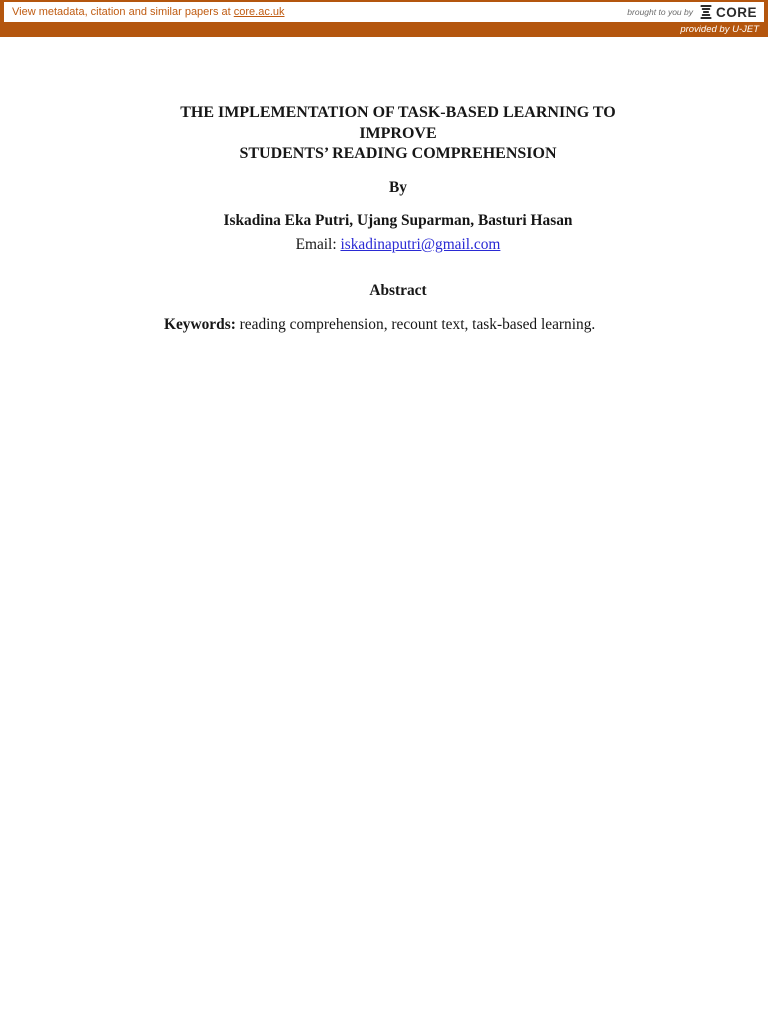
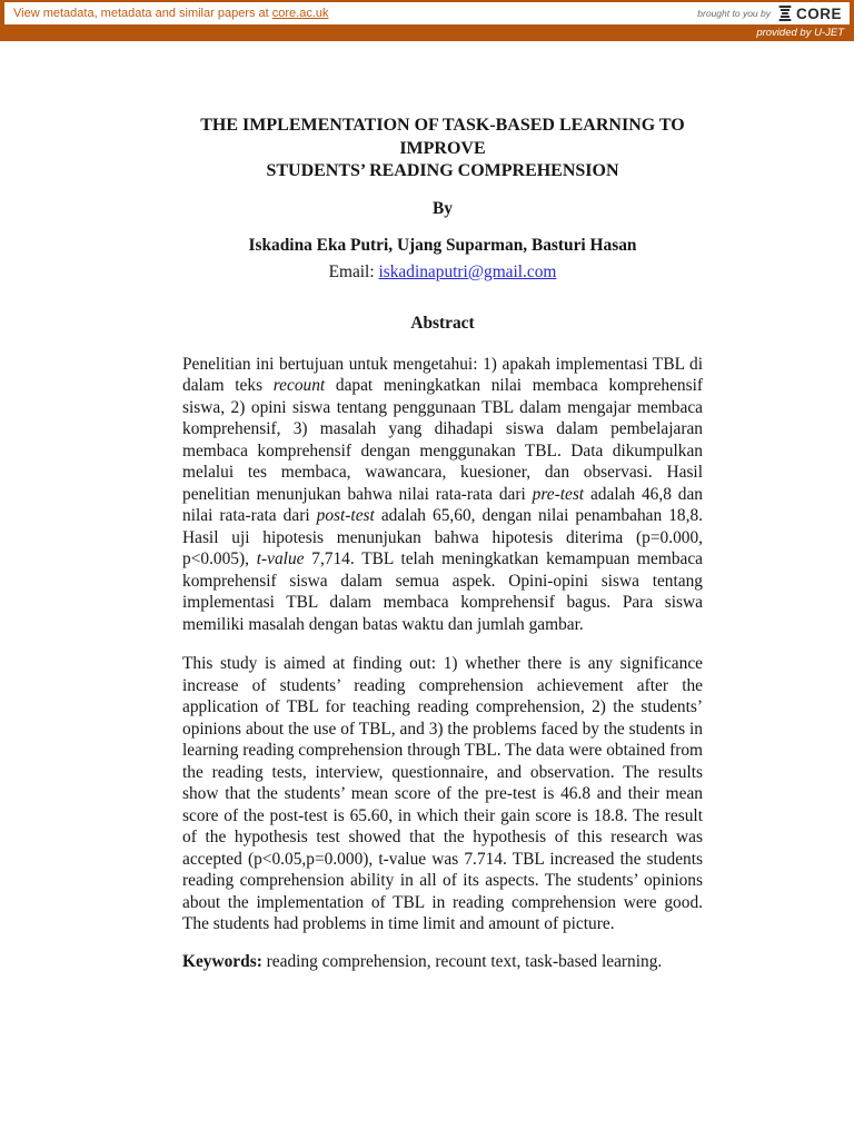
- View metadata, citation and similar papers at core.ac.uk
+ View metadata, metadata and similar papers at core.ac.uk
  brought to you by
  CORE
  provided by U-JET
  THE IMPLEMENTATION OF TASK-BASED LEARNING TO IMPROVE
  STUDENTS’ READING COMPREHENSION
  By
  Iskadina Eka Putri, Ujang Suparman, Basturi Hasan
  Email: iskadinaputri@gmail.com
  Abstract
+ Penelitian ini bertujuan untuk mengetahui: 1) apakah implementasi TBL di dalam teks recount dapat meningkatkan nilai membaca komprehensif siswa, 2) opini siswa tentang penggunaan TBL dalam mengajar membaca komprehensif, 3) masalah yang dihadapi siswa dalam pembelajaran membaca komprehensif dengan menggunakan TBL. Data dikumpulkan melalui tes membaca, wawancara, kuesioner, dan observasi. Hasil penelitian menunjukan bahwa nilai rata-rata dari pre-test adalah 46,8 dan nilai rata-rata dari post-test adalah 65,60, dengan nilai penambahan 18,8. Hasil uji hipotesis menunjukan bahwa hipotesis diterima (p=0.000, p<0.005), t-value 7,714. TBL telah meningkatkan kemampuan membaca komprehensif siswa dalam semua aspek. Opini-opini siswa tentang implementasi TBL dalam membaca komprehensif bagus. Para siswa memiliki masalah dengan batas waktu dan jumlah gambar.
+ This study is aimed at finding out: 1) whether there is any significance increase of students’ reading comprehension achievement after the application of TBL for teaching reading comprehension, 2) the students’ opinions about the use of TBL, and 3) the problems faced by the students in learning reading comprehension through TBL. The data were obtained from the reading tests, interview, questionnaire, and observation. The results show that the students’ mean score of the pre-test is 46.8 and their mean score of the post-test is 65.60, in which their gain score is 18.8. The result of the hypothesis test showed that the hypothesis of this research was accepted (p<0.05,p=0.000), t-value was 7.714. TBL increased the students reading comprehension ability in all of its aspects. The students’ opinions about the implementation of TBL in reading comprehension were good. The students had problems in time limit and amount of picture.
  Keywords: reading comprehension, recount text, task-based learning.
